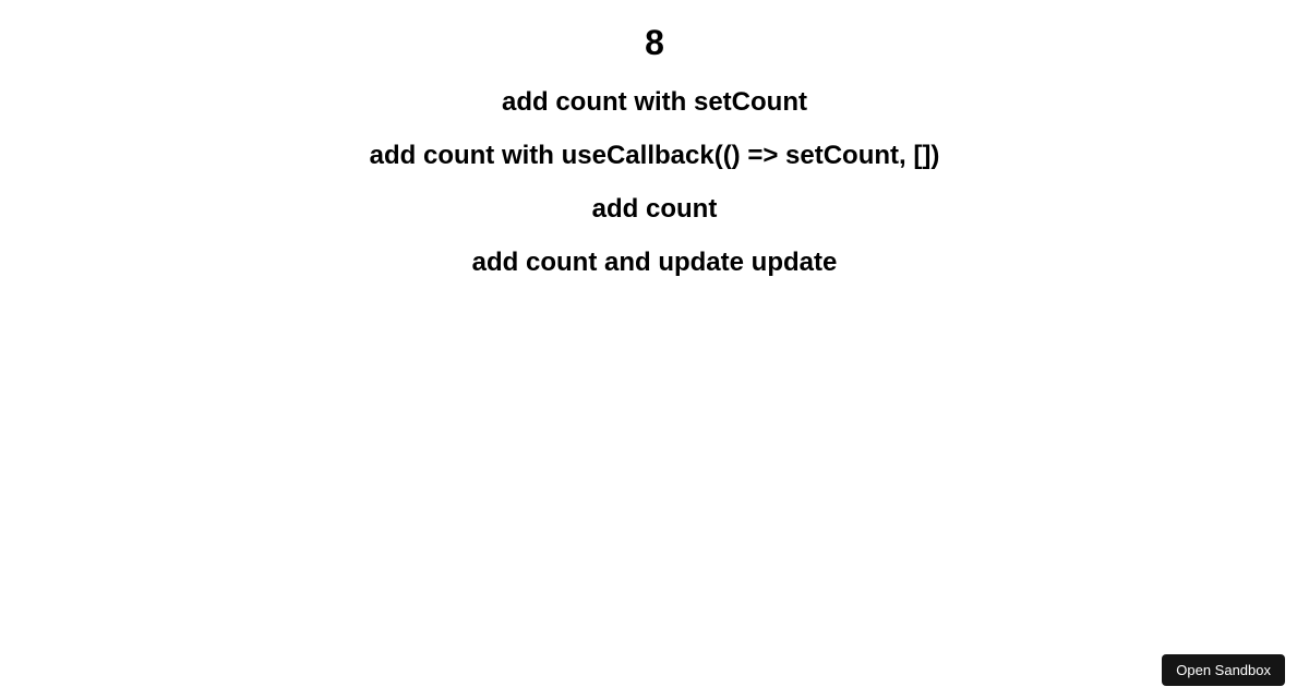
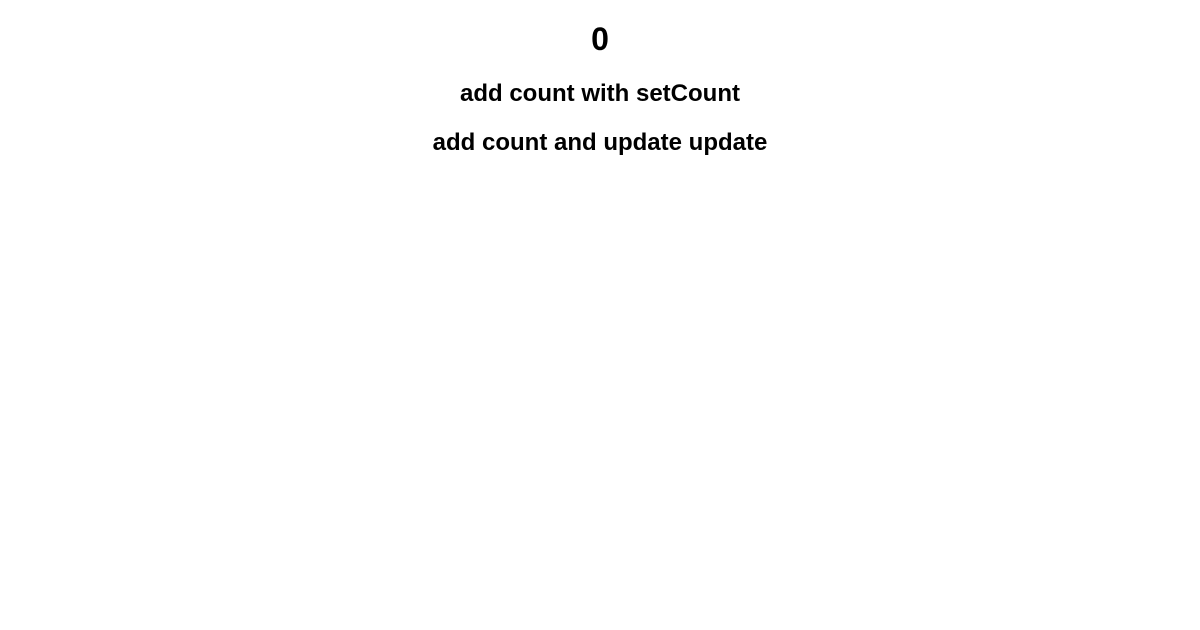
- 8
+ 0
  add count with setCount
- add count with useCallback(() => setCount, [])
- add count
  add count and update update
- Open Sandbox
